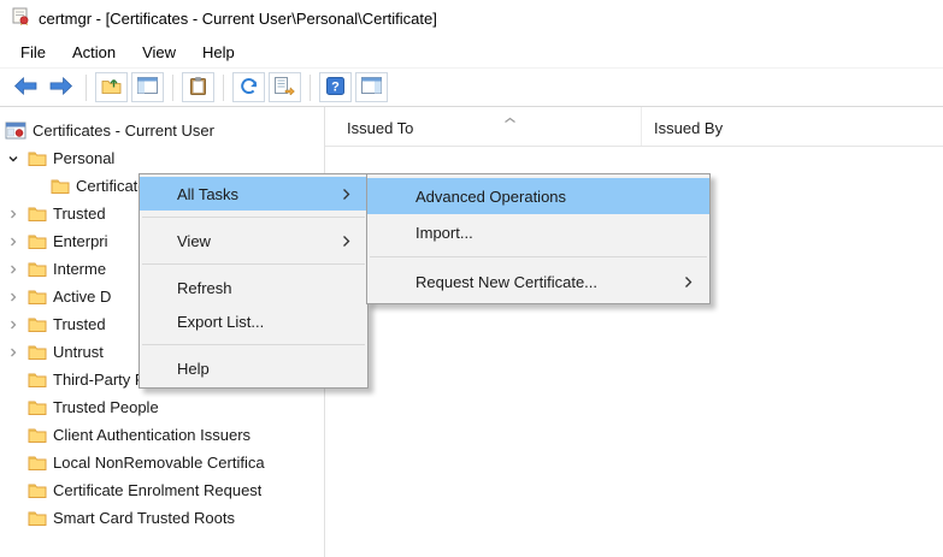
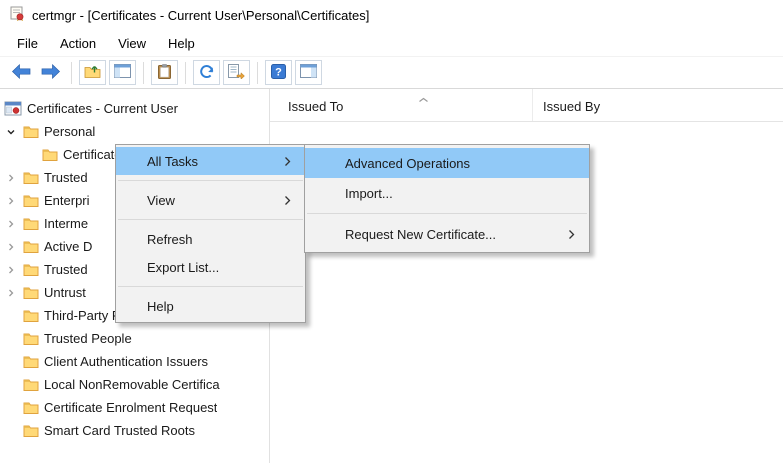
- certmgr - [Certificates - Current User\Personal\Certificate]
+ certmgr - [Certificates - Current User\Personal\Certificates]
  File
  Action
  View
  Help
  ?
  Certificates - Current User
  Personal
  Certificat
  Trusted
  Enterpri
  Interme
  Active D
  Trusted
  Untrust
  Trusted People
  Client Authentication Issuers
  Local NonRemovable Certifica
  Certificate Enrolment Request
  Smart Card Trusted Roots
  Issued To
  Issued By
  All Tasks
  View
  Refresh
  Export List...
  Help
  Advanced Operations
  Import...
  Request New Certificate...
